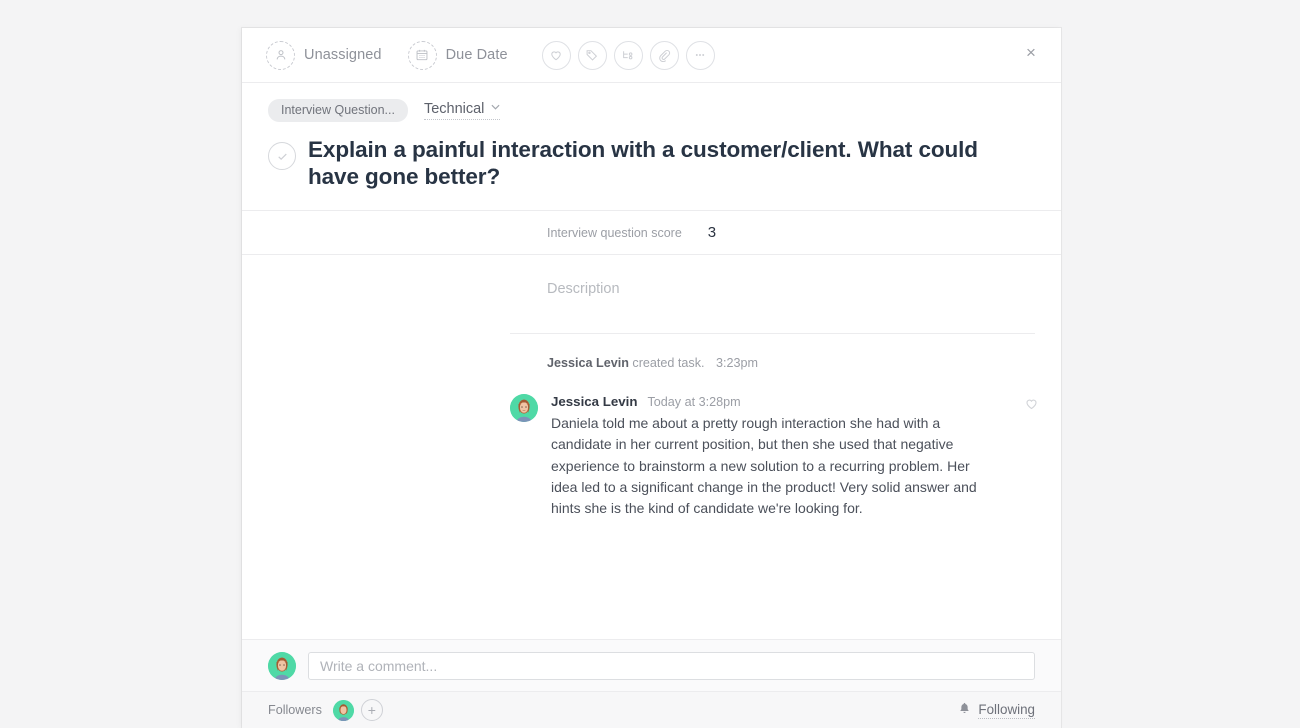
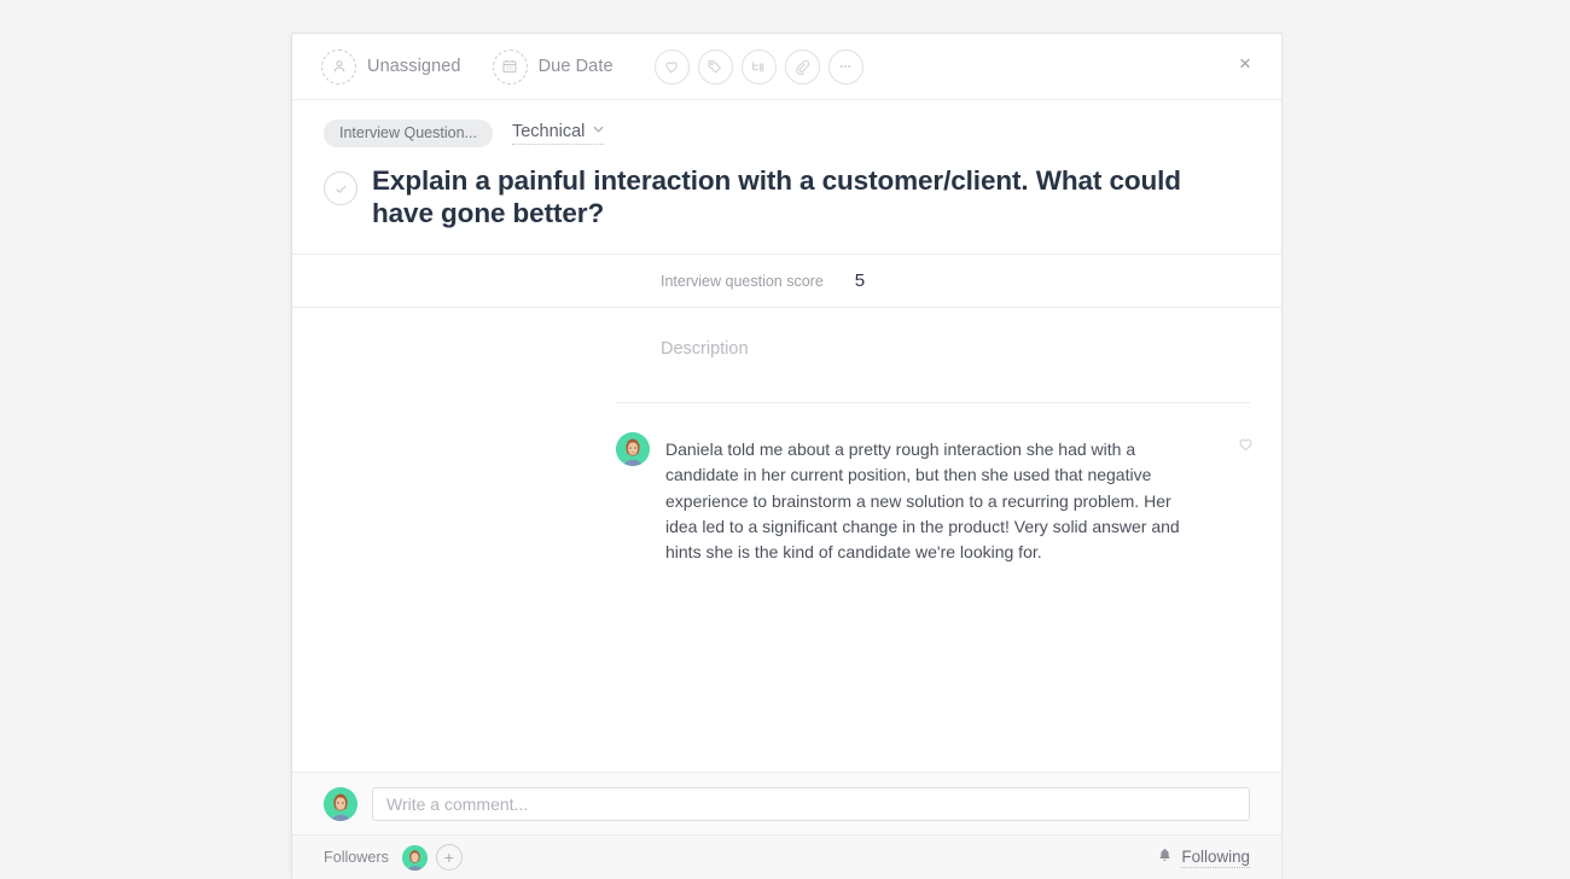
  Unassigned
  Due Date
  ×
  Interview Question...
  Technical
  Explain a painful interaction with a customer/client. What could have gone better?
  Interview question score
- 3
+ 5
  Description
- Jessica Levin created task. 3:23pm
- Jessica Levin
- Today at 3:28pm
  Daniela told me about a pretty rough interaction she had with a candidate in her current position, but then she used that negative experience to brainstorm a new solution to a recurring problem. Her idea led to a significant change in the product! Very solid answer and hints she is the kind of candidate we're looking for.
  Write a comment...
  Followers
  +
  Following
